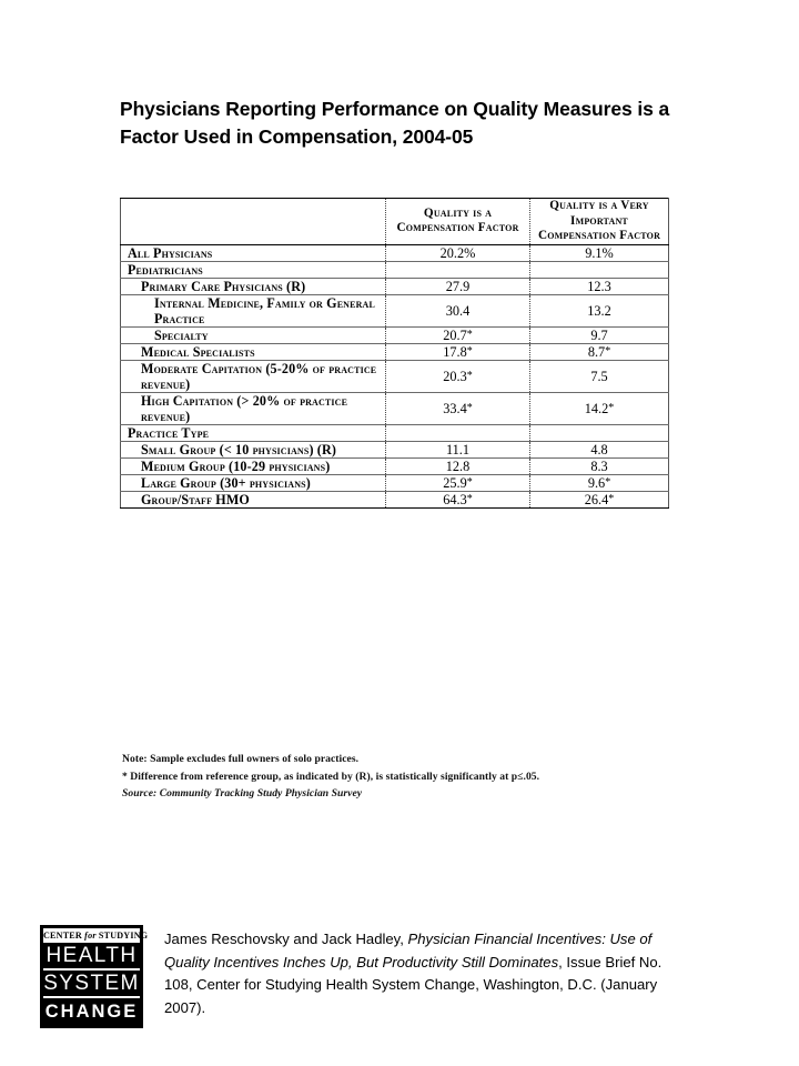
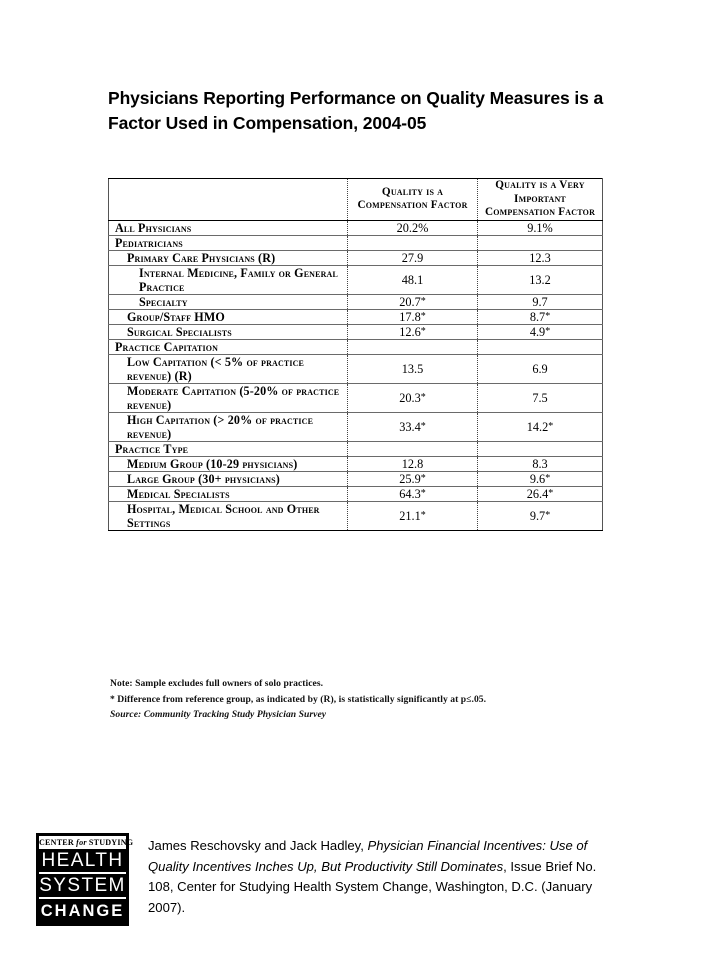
  Physicians Reporting Performance on Quality Measures is a Factor Used in Compensation, 2004-05
  	Quality is a Compensation Factor	Quality is a Very Important Compensation Factor
  All Physicians	20.2%	9.1%
  Pediatricians
  Primary Care Physicians (R)	27.9	12.3
- Internal Medicine, Family or General Practice	30.4	13.2
+ Internal Medicine, Family or General Practice	48.1	13.2
  Specialty	20.7*	9.7
- Medical Specialists	17.8*	8.7*
+ Group/Staff HMO	17.8*	8.7*
+ Surgical Specialists	12.6*	4.9*
+ Practice Capitation
+ Low Capitation (< 5% of practice revenue) (R)	13.5	6.9
  Moderate Capitation (5-20% of practice revenue)	20.3*	7.5
  High Capitation (> 20% of practice revenue)	33.4*	14.2*
  Practice Type
- Small Group (< 10 physicians) (R)	11.1	4.8
  Medium Group (10-29 physicians)	12.8	8.3
  Large Group (30+ physicians)	25.9*	9.6*
- Group/Staff HMO	64.3*	26.4*
+ Medical Specialists	64.3*	26.4*
+ Hospital, Medical School and Other Settings	21.1*	9.7*
  Note: Sample excludes full owners of solo practices.
  * Difference from reference group, as indicated by (R), is statistically significantly at p≤.05.
  Source: Community Tracking Study Physician Survey
  CENTER for STUDYING
  HEALTH
  SYSTEM
  CHANGE
  James Reschovsky and Jack Hadley, Physician Financial Incentives: Use of Quality Incentives Inches Up, But Productivity Still Dominates, Issue Brief No. 108, Center for Studying Health System Change, Washington, D.C. (January 2007).
